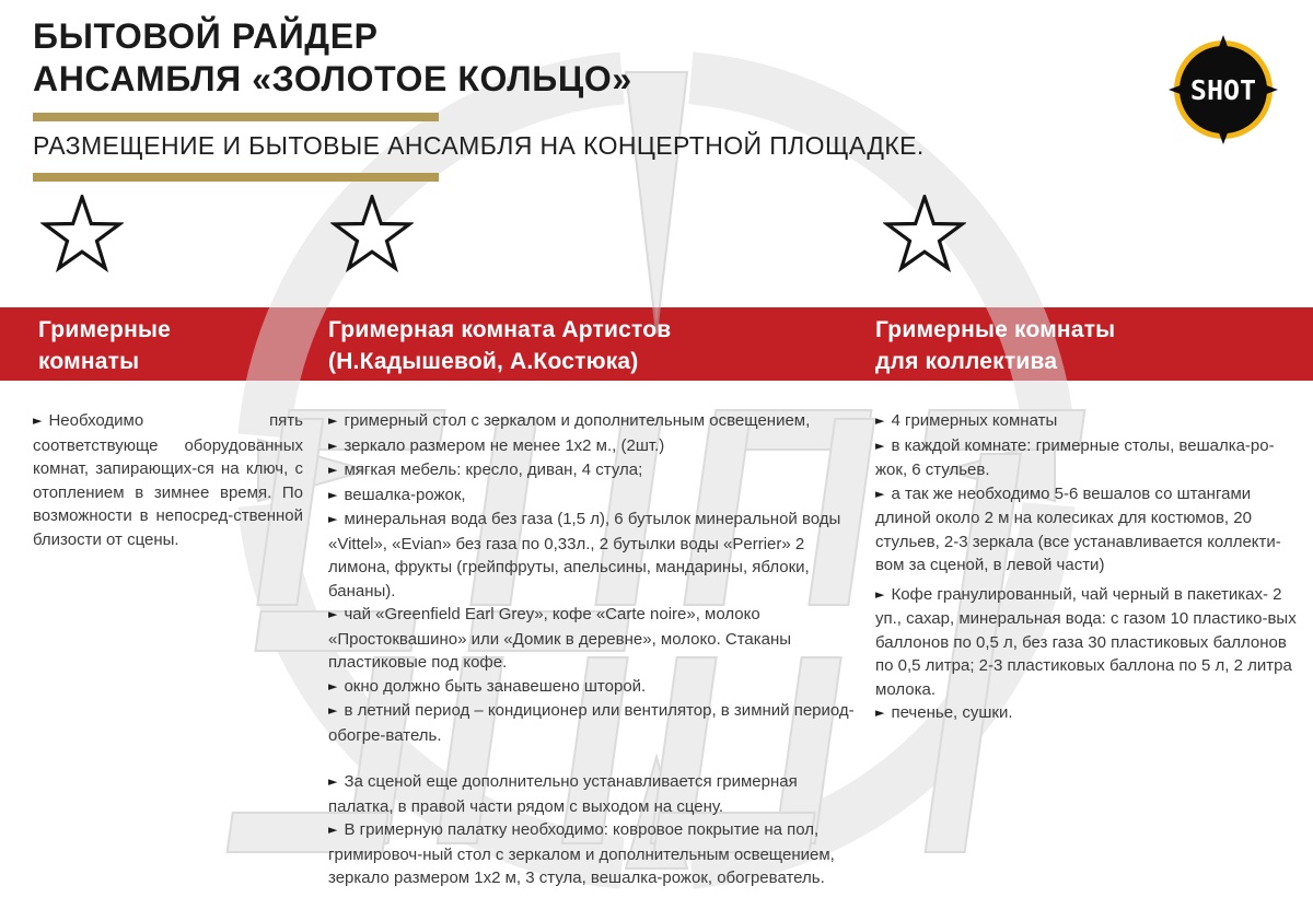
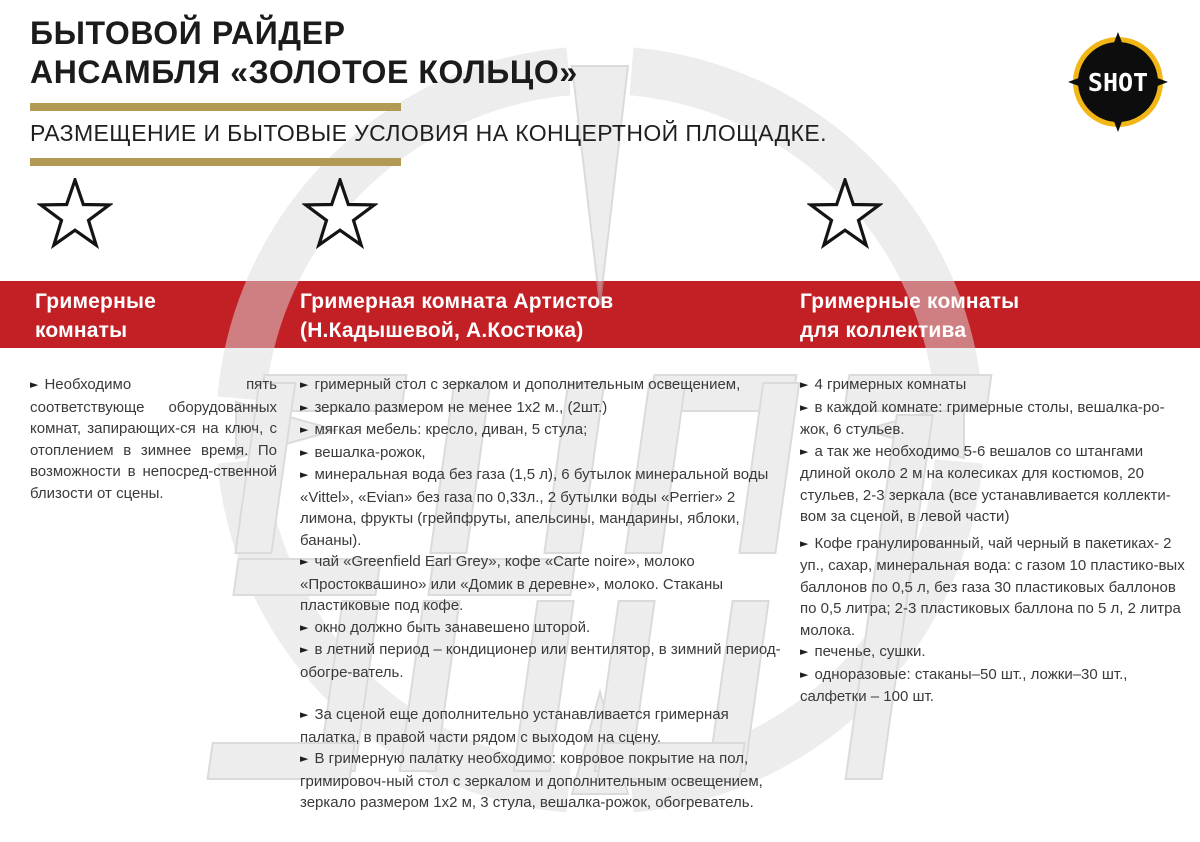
  БЫТОВОЙ РАЙДЕР
  АНСАМБЛЯ «ЗОЛОТОЕ КОЛЬЦО»
- РАЗМЕЩЕНИЕ И БЫТОВЫЕ АНСАМБЛЯ НА КОНЦЕРТНОЙ ПЛОЩАДКЕ.
+ РАЗМЕЩЕНИЕ И БЫТОВЫЕ УСЛОВИЯ НА КОНЦЕРТНОЙ ПЛОЩАДКЕ.
  SHOT
  Гримерные
  комнаты
  Гримерная комната Артистов
  (Н.Кадышевой, А.Костюка)
  Гримерные комнаты
  для коллектива
  ► Необходимо пять соответствующе оборудованных комнат, запирающих-ся на ключ, с отоплением в зимнее время. По возможности в непосред-ственной близости от сцены.
  ► гримерный стол с зеркалом и дополнительным освещением,
  ► зеркало размером не менее 1х2 м., (2шт.)
- ► мягкая мебель: кресло, диван, 4 стула;
+ ► мягкая мебель: кресло, диван, 5 стула;
  ► вешалка-рожок,
  ► минеральная вода без газа (1,5 л), 6 бутылок минеральной воды «Vittel», «Evian» без газа по 0,33л., 2 бутылки воды «Perrier» 2 лимона, фрукты (грейпфруты, апельсины, мандарины, яблоки, бананы).
  ► чай «Greenfield Earl Grey», кофе «Carte noire», молоко «Простоквашино» или «Домик в деревне», молоко. Стаканы пластиковые под кофе.
  ► окно должно быть занавешено шторой.
  ► в летний период – кондиционер или вентилятор, в зимний период-обогре-ватель.
  ► За сценой еще дополнительно устанавливается гримерная палатка, в правой части рядом с выходом на сцену.
  ► В гримерную палатку необходимо: ковровое покрытие на пол, гримировоч-ный стол с зеркалом и дополнительным освещением, зеркало размером 1х2 м, 3 стула, вешалка-рожок, обогреватель.
  ► 4 гримерных комнаты
  ► в каждой комнате: гримерные столы, вешалка-ро-жок, 6 стульев.
  ► а так же необходимо 5-6 вешалов со штангами длиной около 2 м на колесиках для костюмов, 20 стульев, 2-3 зеркала (все устанавливается коллекти-вом за сценой, в левой части)
  ► Кофе гранулированный, чай черный в пакетиках- 2 уп., сахар, минеральная вода: с газом 10 пластико-вых баллонов по 0,5 л, без газа 30 пластиковых баллонов по 0,5 литра; 2-3 пластиковых баллона по 5 л, 2 литра молока.
  ► печенье, сушки.
+ ► одноразовые: стаканы–50 шт., ложки–30 шт., салфетки – 100 шт.
